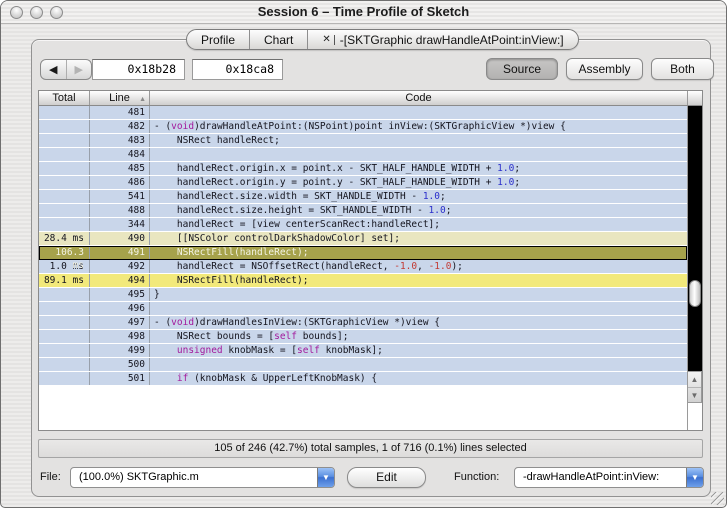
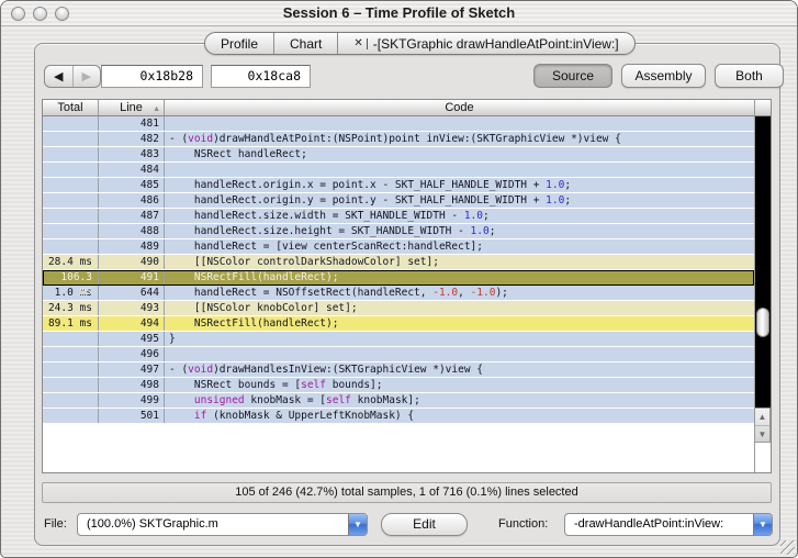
  Session 6 – Time Profile of Sketch
  Profile
  Chart
  ✕
  -[SKTGraphic drawHandleAtPoint:inView:]
  ◀
  ▶
  0x18b28
  0x18ca8
  Source
  Assembly
  Both
  Total
  Line
  Code
  481
  482
  - (void)drawHandleAtPoint:(NSPoint)point inView:(SKTGraphicView *)view {
  483
  NSRect handleRect;
  484
  485
  handleRect.origin.x = point.x - SKT_HALF_HANDLE_WIDTH + 1.0;
  486
  handleRect.origin.y = point.y - SKT_HALF_HANDLE_WIDTH + 1.0;
- 541
+ 487
  handleRect.size.width = SKT_HANDLE_WIDTH - 1.0;
  488
  handleRect.size.height = SKT_HANDLE_WIDTH - 1.0;
- 344
+ 489
  handleRect = [view centerScanRect:handleRect];
  28.4 ms
  490
  [[NSColor controlDarkShadowColor] set];
  106.3 ms
  491
  NSRectFill(handleRect);
  1.0 ms
- 492
+ 644
  handleRect = NSOffsetRect(handleRect, -1.0, -1.0);
+ 24.3 ms
+ 493
+ [[NSColor knobColor] set];
  89.1 ms
  494
  NSRectFill(handleRect);
  495
  }
  496
  497
  - (void)drawHandlesInView:(SKTGraphicView *)view {
  498
  NSRect bounds = [self bounds];
  499
  unsigned knobMask = [self knobMask];
- 500
  501
  if (knobMask & UpperLeftKnobMask) {
  ▲
  ▼
  105 of 246 (42.7%) total samples, 1 of 716 (0.1%) lines selected
  File:
  (100.0%) SKTGraphic.m
  ▼
  Edit
  Function:
  -drawHandleAtPoint:inView:
  ▼
